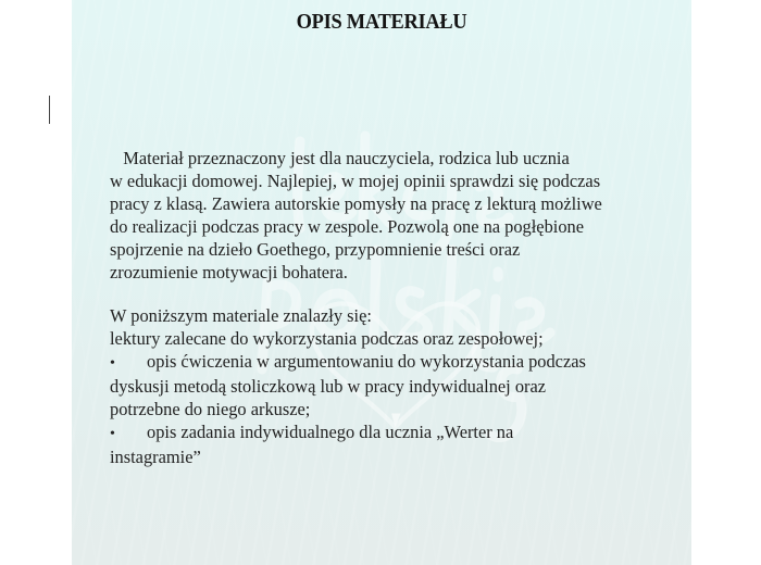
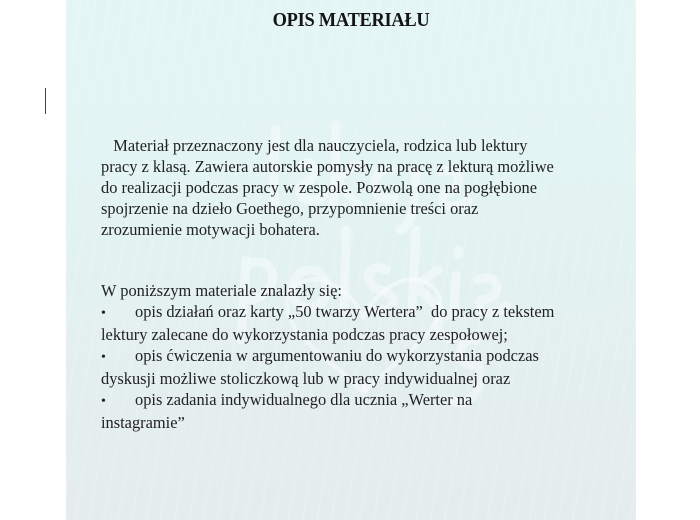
  OPIS MATERIAŁU
- Materiał przeznaczony jest dla nauczyciela, rodzica lub ucznia
+ Materiał przeznaczony jest dla nauczyciela, rodzica lub lektury
- w edukacji domowej. Najlepiej, w mojej opinii sprawdzi się podczas
  pracy z klasą. Zawiera autorskie pomysły na pracę z lekturą możliwe
  do realizacji podczas pracy w zespole. Pozwolą one na pogłębione
  spojrzenie na dzieło Goethego, przypomnienie treści oraz
  zrozumienie motywacji bohatera.
  W poniższym materiale znalazły się:
+ • opis działań oraz karty „50 twarzy Wertera” do pracy z tekstem
- lektury zalecane do wykorzystania podczas oraz zespołowej;
+ lektury zalecane do wykorzystania podczas pracy zespołowej;
  • opis ćwiczenia w argumentowaniu do wykorzystania podczas
- dyskusji metodą stoliczkową lub w pracy indywidualnej oraz
+ dyskusji możliwe stoliczkową lub w pracy indywidualnej oraz
- potrzebne do niego arkusze;
  • opis zadania indywidualnego dla ucznia „Werter na
  instagramie”
